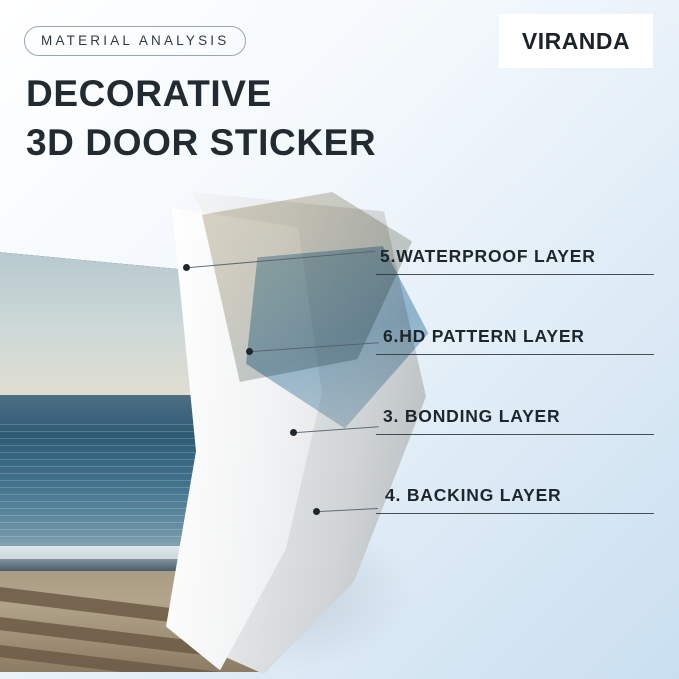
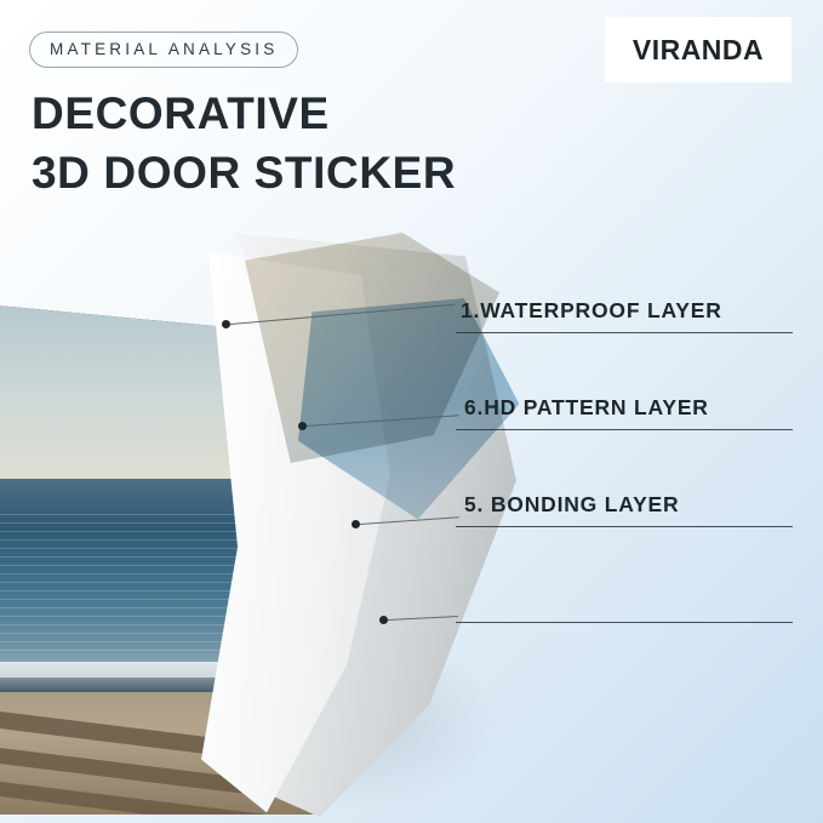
  MATERIAL ANALYSIS
  VIRANDA
  DECORATIVE
  3D DOOR STICKER
- 5.WATERPROOF LAYER
+ 1.WATERPROOF LAYER
  6.HD PATTERN LAYER
- 3. BONDING LAYER
+ 5. BONDING LAYER
- 4. BACKING LAYER
